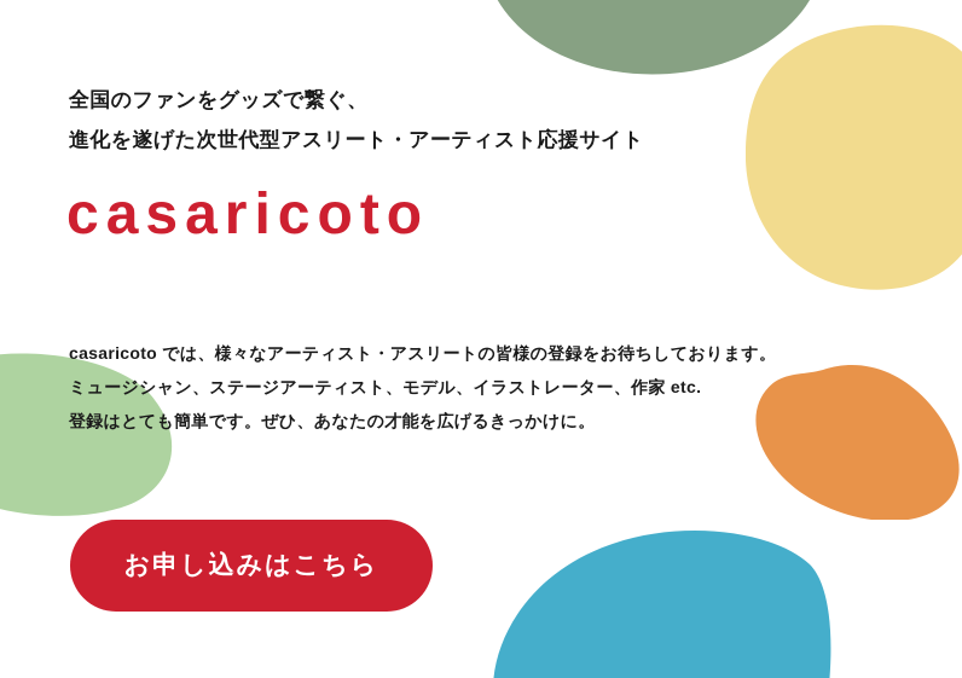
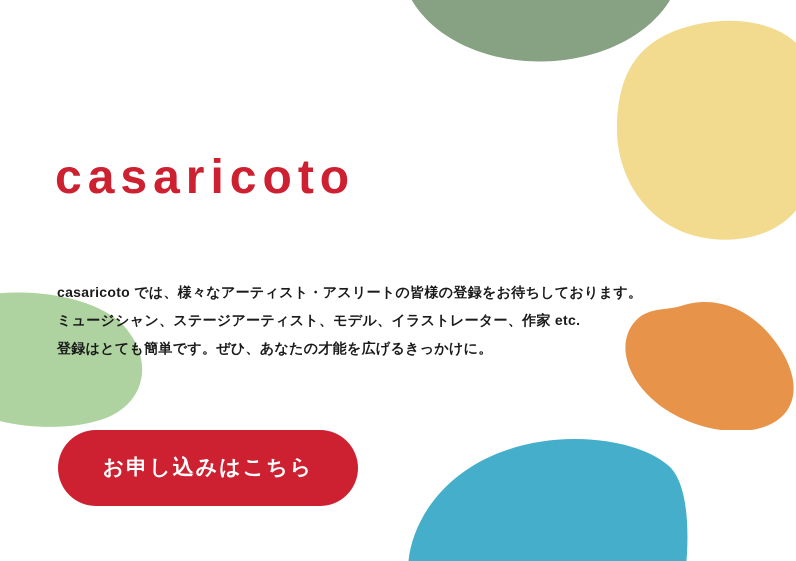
- 全国のファンをグッズで繋ぐ、
- 進化を遂げた次世代型アスリート・アーティスト応援サイト
  casaricoto
  casaricoto では、様々なアーティスト・アスリートの皆様の登録をお待ちしております。
  ミュージシャン、ステージアーティスト、モデル、イラストレーター、作家 etc.
  登録はとても簡単です。ぜひ、あなたの才能を広げるきっかけに。
  お申し込みはこちら
